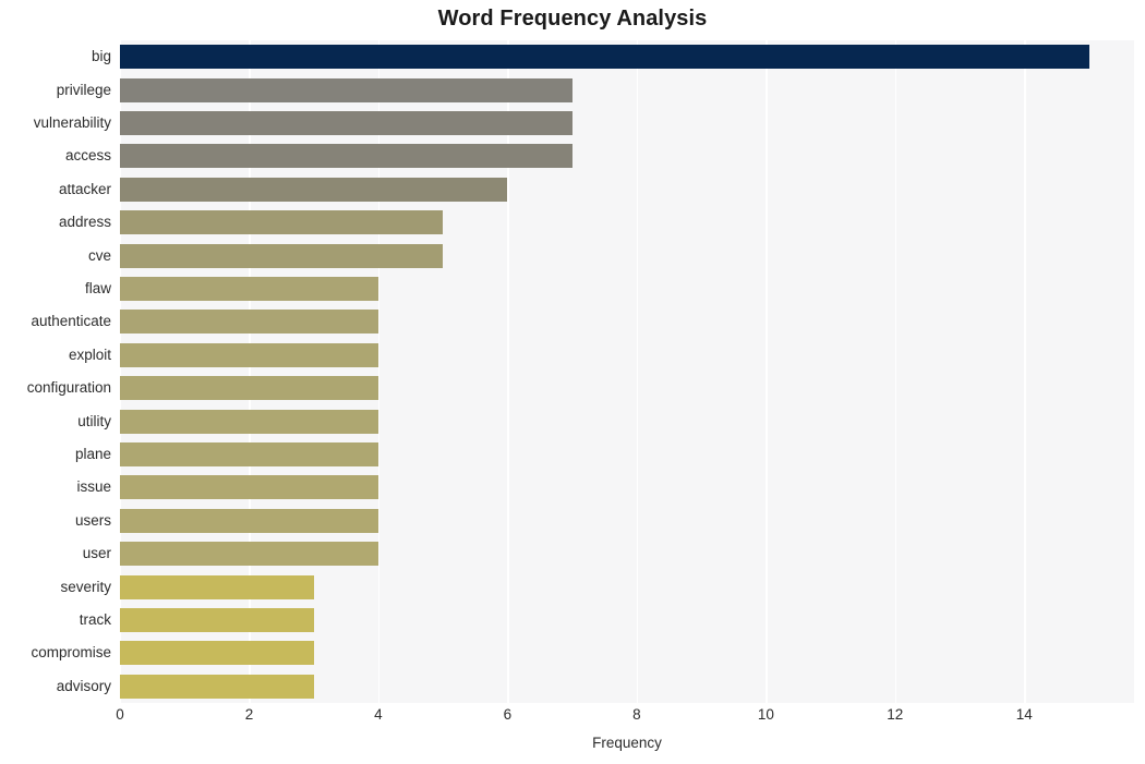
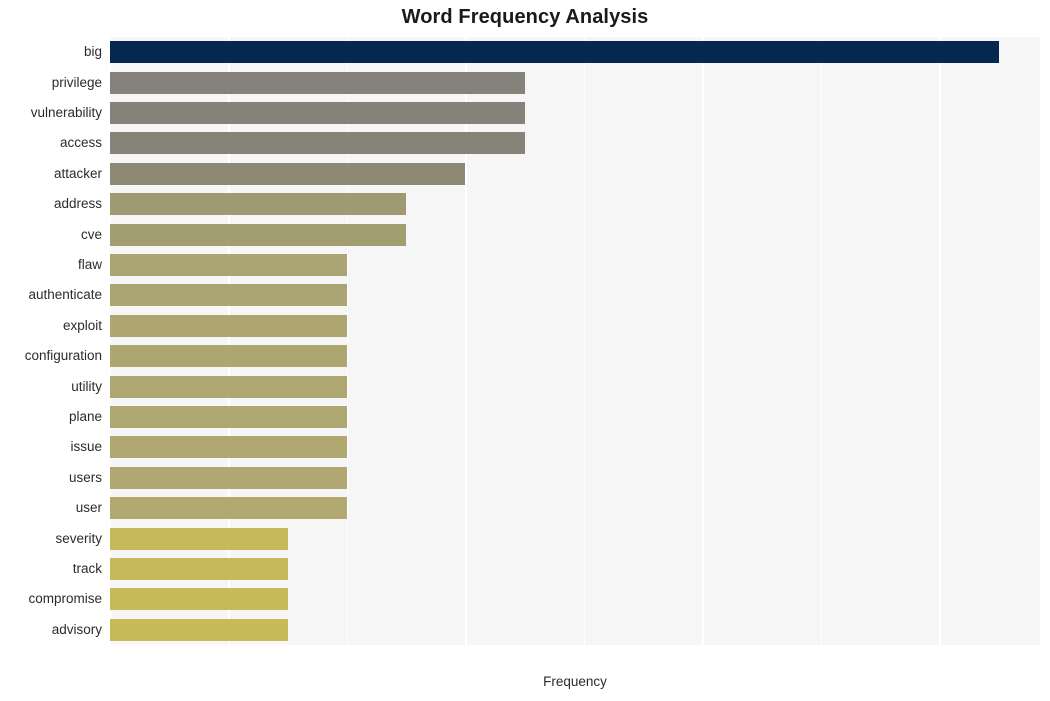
  Word Frequency Analysis
  big
  privilege
  vulnerability
  access
  attacker
  address
  cve
  flaw
  authenticate
  exploit
  configuration
  utility
  plane
  issue
  users
  user
  severity
  track
  compromise
  advisory
- 0
- 2
- 4
- 6
- 8
- 10
- 12
- 14
  Frequency
